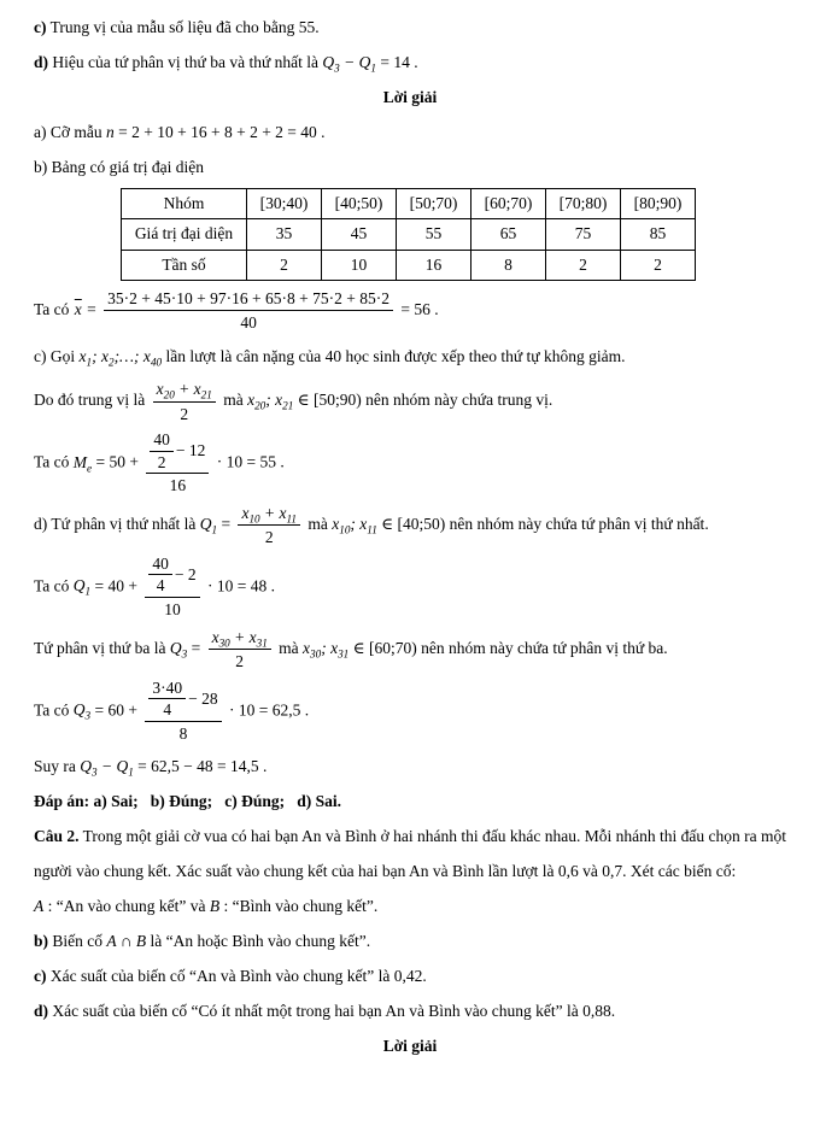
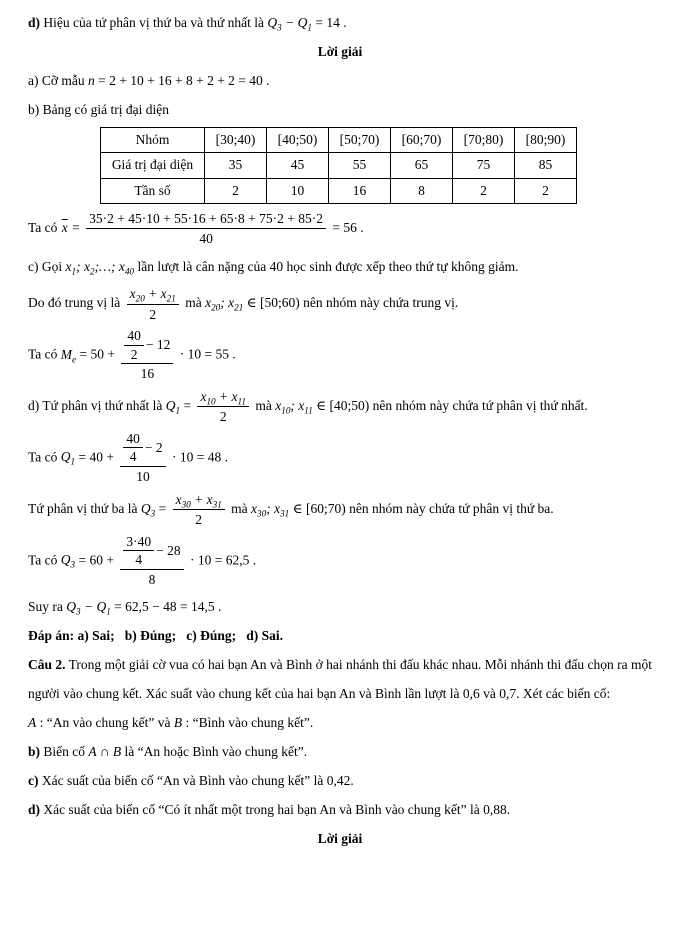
- c) Trung vị của mẫu số liệu đã cho bằng 55.
  d) Hiệu của tứ phân vị thứ ba và thứ nhất là Q3 − Q1 = 14 .
  Lời giải
  a) Cỡ mẫu n = 2 + 10 + 16 + 8 + 2 + 2 = 40 .
  b) Bảng có giá trị đại diện
  Nhóm	[30;40)	[40;50)	[50;70)	[60;70)	[70;80)	[80;90)
  Giá trị đại diện	35	45	55	65	75	85
  Tần số	2	10	16	8	2	2
  Ta có x =
- 35·2 + 45·10 + 97·16 + 65·8 + 75·2 + 85·2
+ 35·2 + 45·10 + 55·16 + 65·8 + 75·2 + 85·2
  40
  = 56 .
  c) Gọi x1; x2;…; x40 lần lượt là cân nặng của 40 học sinh được xếp theo thứ tự không giảm.
  Do đó trung vị là
  x20 + x21
  2
- mà x20; x21 ∈ [50;90) nên nhóm này chứa trung vị.
+ mà x20; x21 ∈ [50;60) nên nhóm này chứa trung vị.
  Ta có Me = 50 +
  40
  2
  − 12
  16
  · 10 = 55 .
  d) Tứ phân vị thứ nhất là Q1 =
  x10 + x11
  2
  mà x10; x11 ∈ [40;50) nên nhóm này chứa tứ phân vị thứ nhất.
  Ta có Q1 = 40 +
  40
  4
  − 2
  10
  · 10 = 48 .
  Tứ phân vị thứ ba là Q3 =
  x30 + x31
  2
  mà x30; x31 ∈ [60;70) nên nhóm này chứa tứ phân vị thứ ba.
  Ta có Q3 = 60 +
  3·40
  4
  − 28
  8
  · 10 = 62,5 .
  Suy ra Q3 − Q1 = 62,5 − 48 = 14,5 .
  Đáp án: a) Sai; b) Đúng; c) Đúng; d) Sai.
  Câu 2. Trong một giải cờ vua có hai bạn An và Bình ở hai nhánh thi đấu khác nhau. Mỗi nhánh thi đấu chọn ra một người vào chung kết. Xác suất vào chung kết của hai bạn An và Bình lần lượt là 0,6 và 0,7. Xét các biến cố:
  A : “An vào chung kết” và B : “Bình vào chung kết”.
  b) Biến cố A ∩ B là “An hoặc Bình vào chung kết”.
  c) Xác suất của biến cố “An và Bình vào chung kết” là 0,42.
  d) Xác suất của biến cố “Có ít nhất một trong hai bạn An và Bình vào chung kết” là 0,88.
  Lời giải
